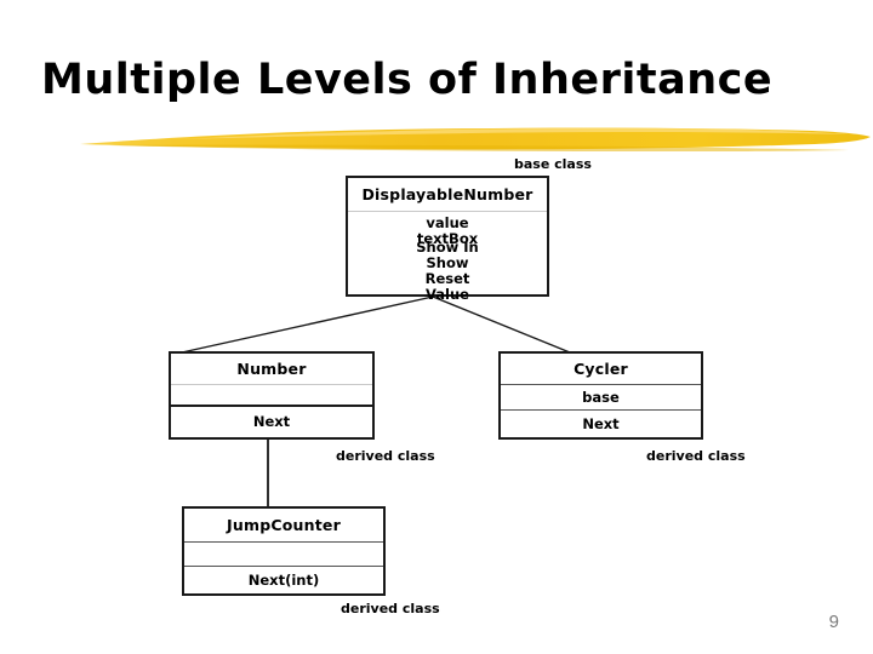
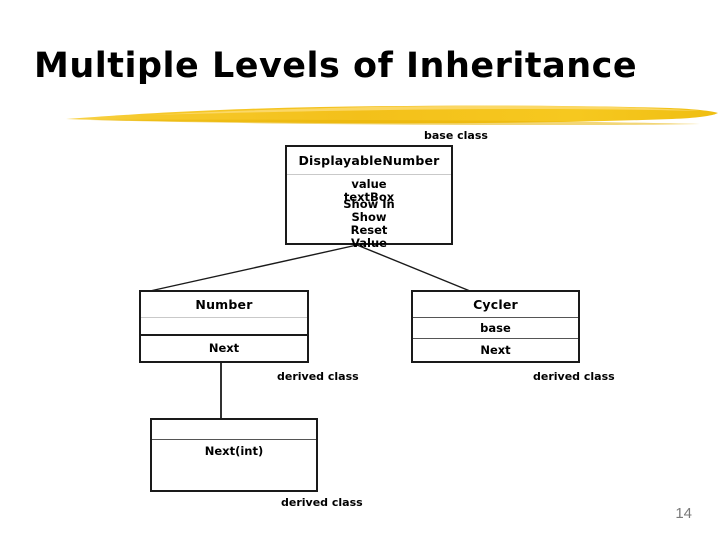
  Multiple Levels of Inheritance
  DisplayableNumber
  value
  textBox
  Show In
  Show
  Reset
  Value
  Number
  Next
  Cycler
  base
  Next
- JumpCounter
  Next(int)
  base class
  derived class
  derived class
  derived class
- 9
+ 14
